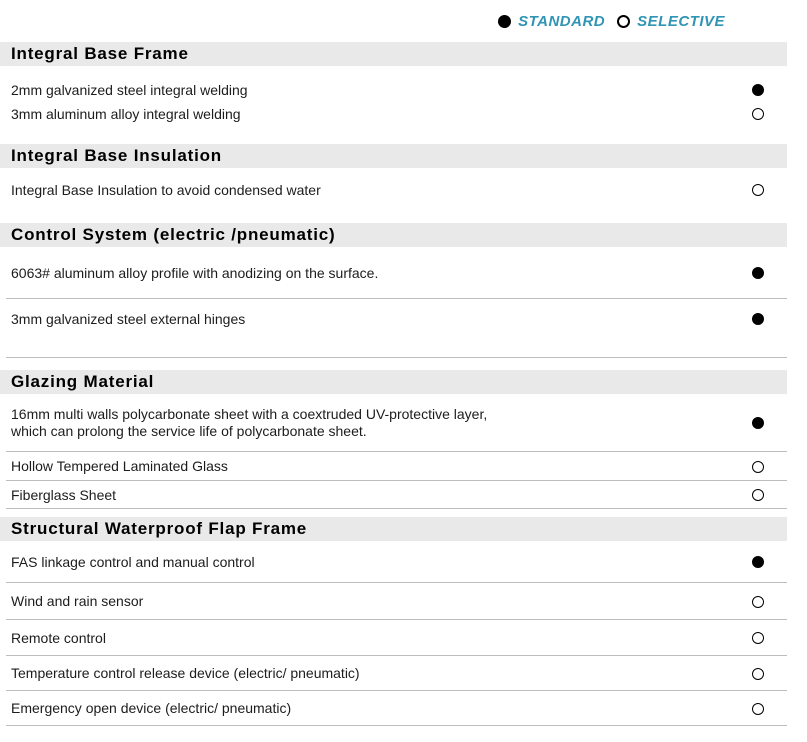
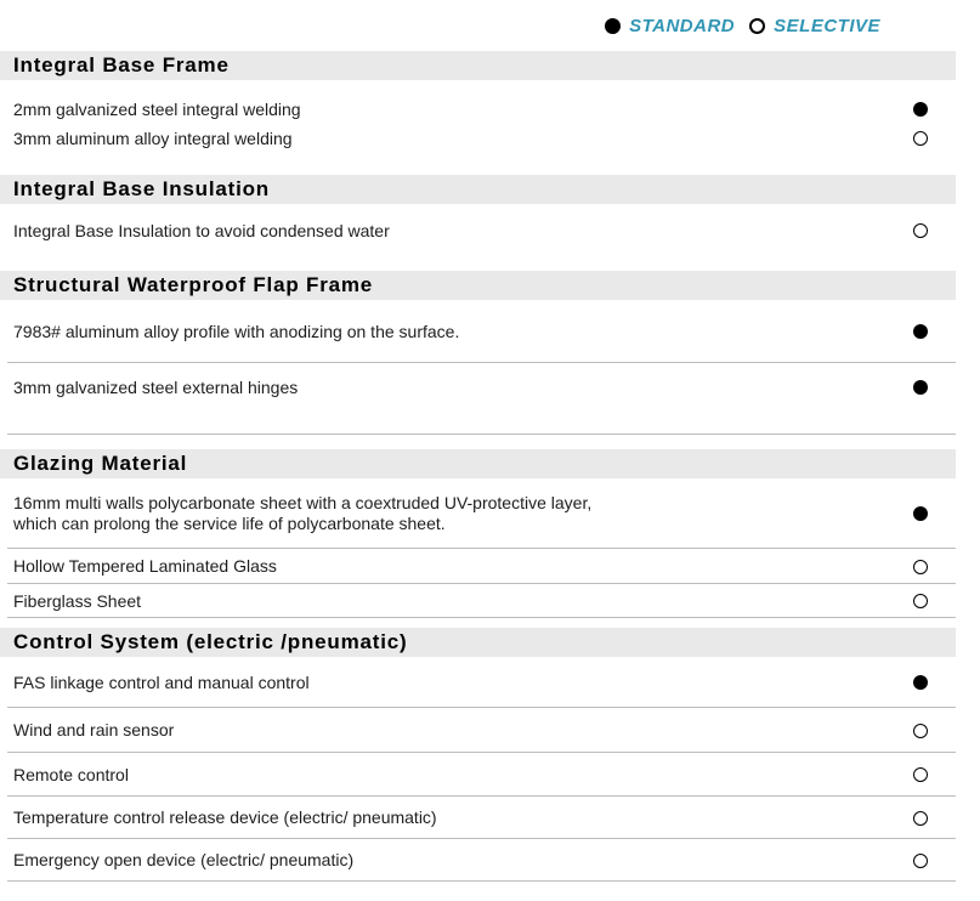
  STANDARD
  SELECTIVE
  Integral Base Frame
  2mm galvanized steel integral welding
  3mm aluminum alloy integral welding
  Integral Base Insulation
  Integral Base Insulation to avoid condensed water
- Control System (electric /pneumatic)
+ Structural Waterproof Flap Frame
- 6063# aluminum alloy profile with anodizing on the surface.
+ 7983# aluminum alloy profile with anodizing on the surface.
  3mm galvanized steel external hinges
  Glazing Material
  16mm multi walls polycarbonate sheet with a coextruded UV-protective layer,
  which can prolong the service life of polycarbonate sheet.
  Hollow Tempered Laminated Glass
  Fiberglass Sheet
- Structural Waterproof Flap Frame
+ Control System (electric /pneumatic)
  FAS linkage control and manual control
  Wind and rain sensor
  Remote control
  Temperature control release device (electric/ pneumatic)
  Emergency open device (electric/ pneumatic)
